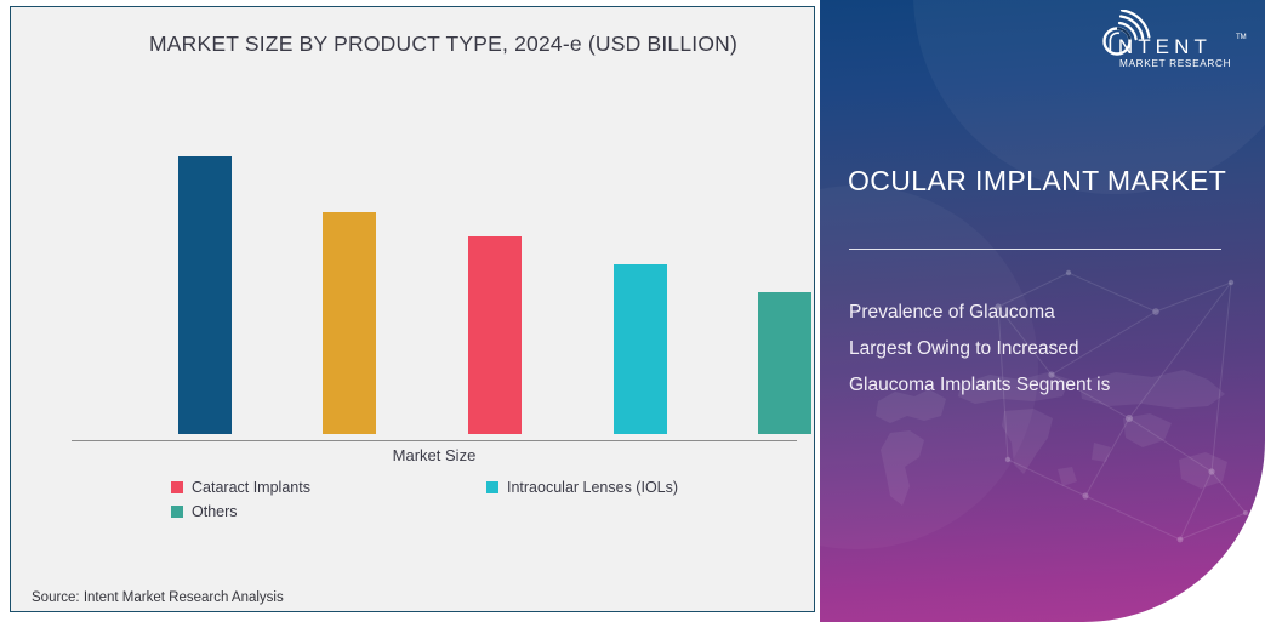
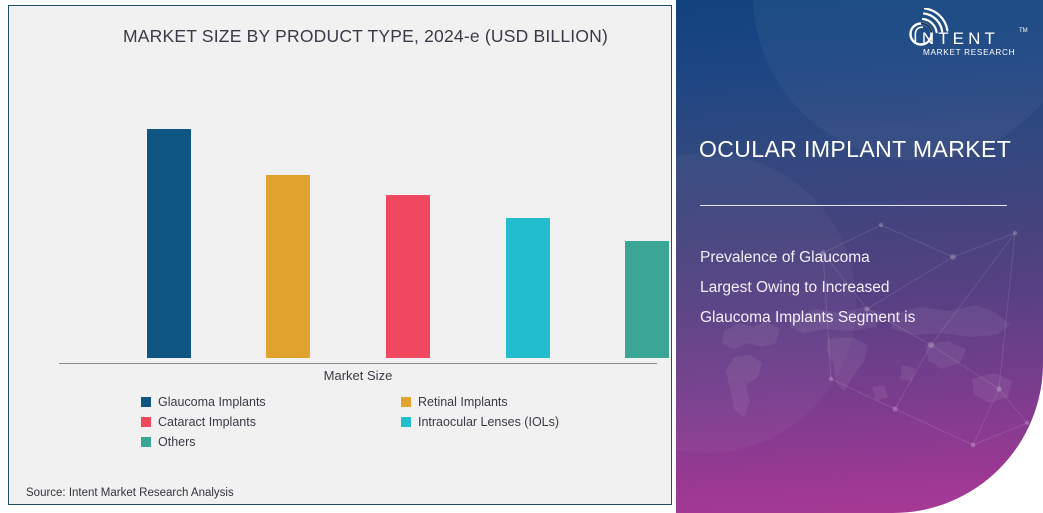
  MARKET SIZE BY PRODUCT TYPE, 2024-e (USD BILLION)
  Market Size
+ Glaucoma Implants
+ Retinal Implants
  Cataract Implants
  Intraocular Lenses (IOLs)
  Others
  Source: Intent Market Research Analysis
  INTENT
  MARKET RESEARCH
  OCULAR IMPLANT MARKET
  Prevalence of Glaucoma
  Largest Owing to Increased
  Glaucoma Implants Segment is
